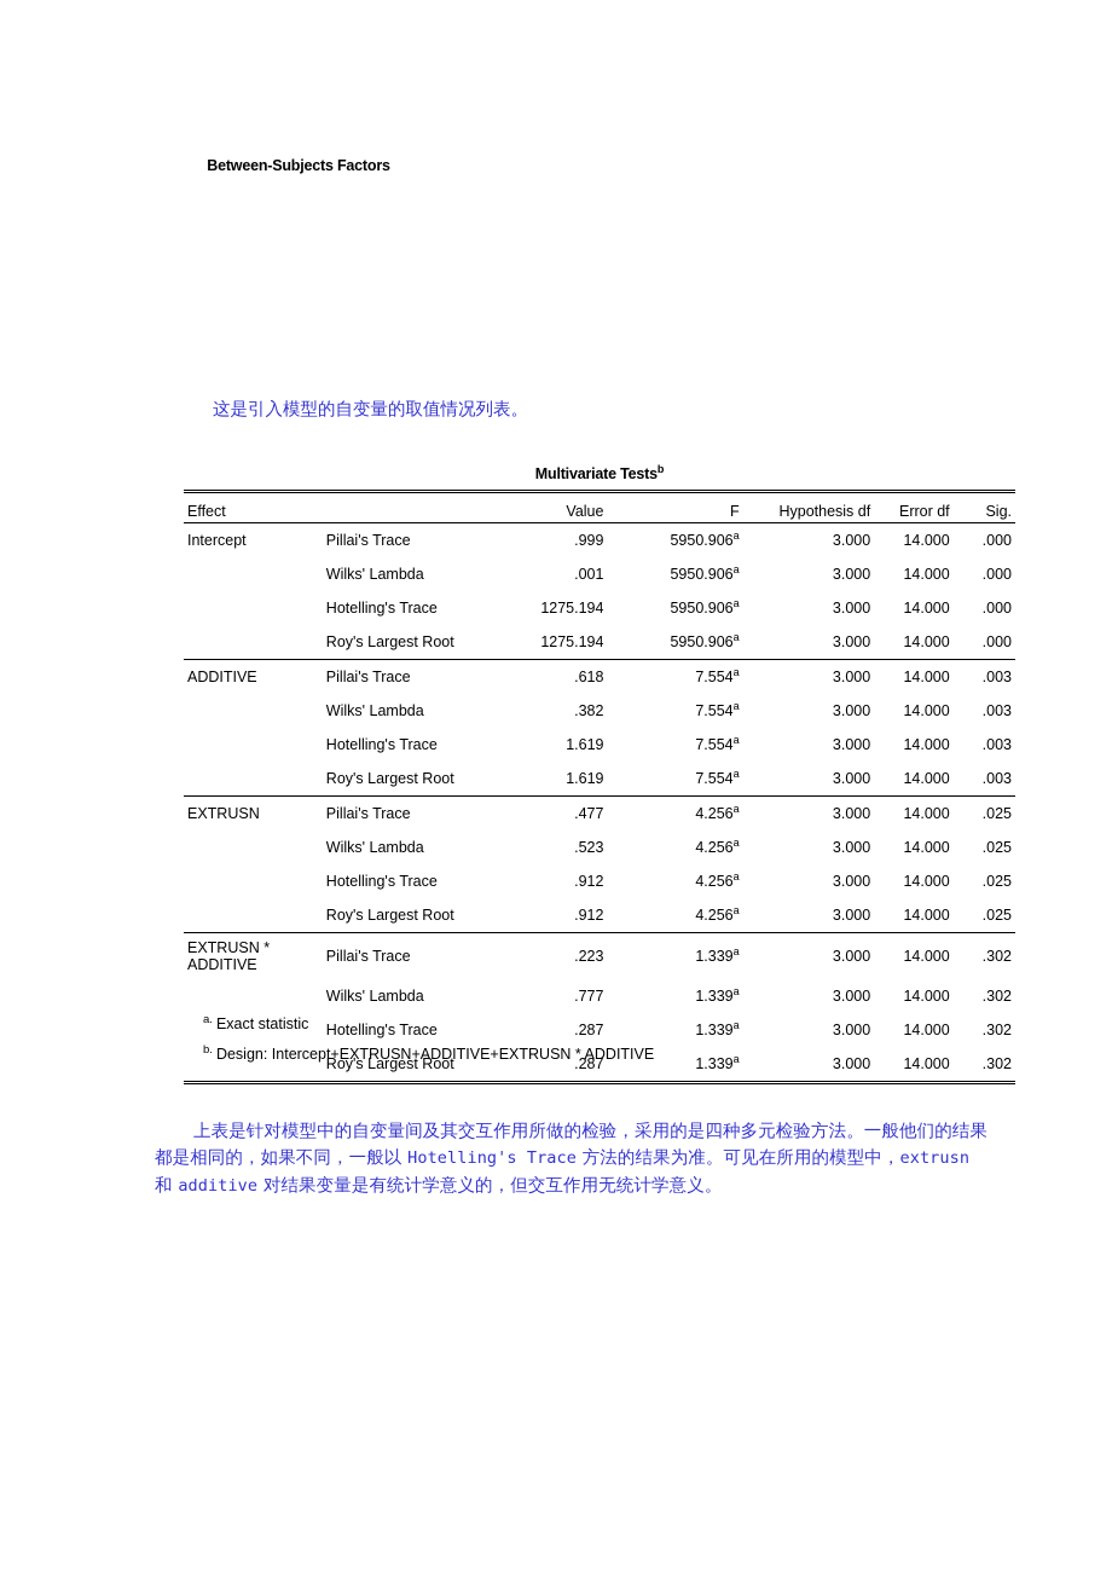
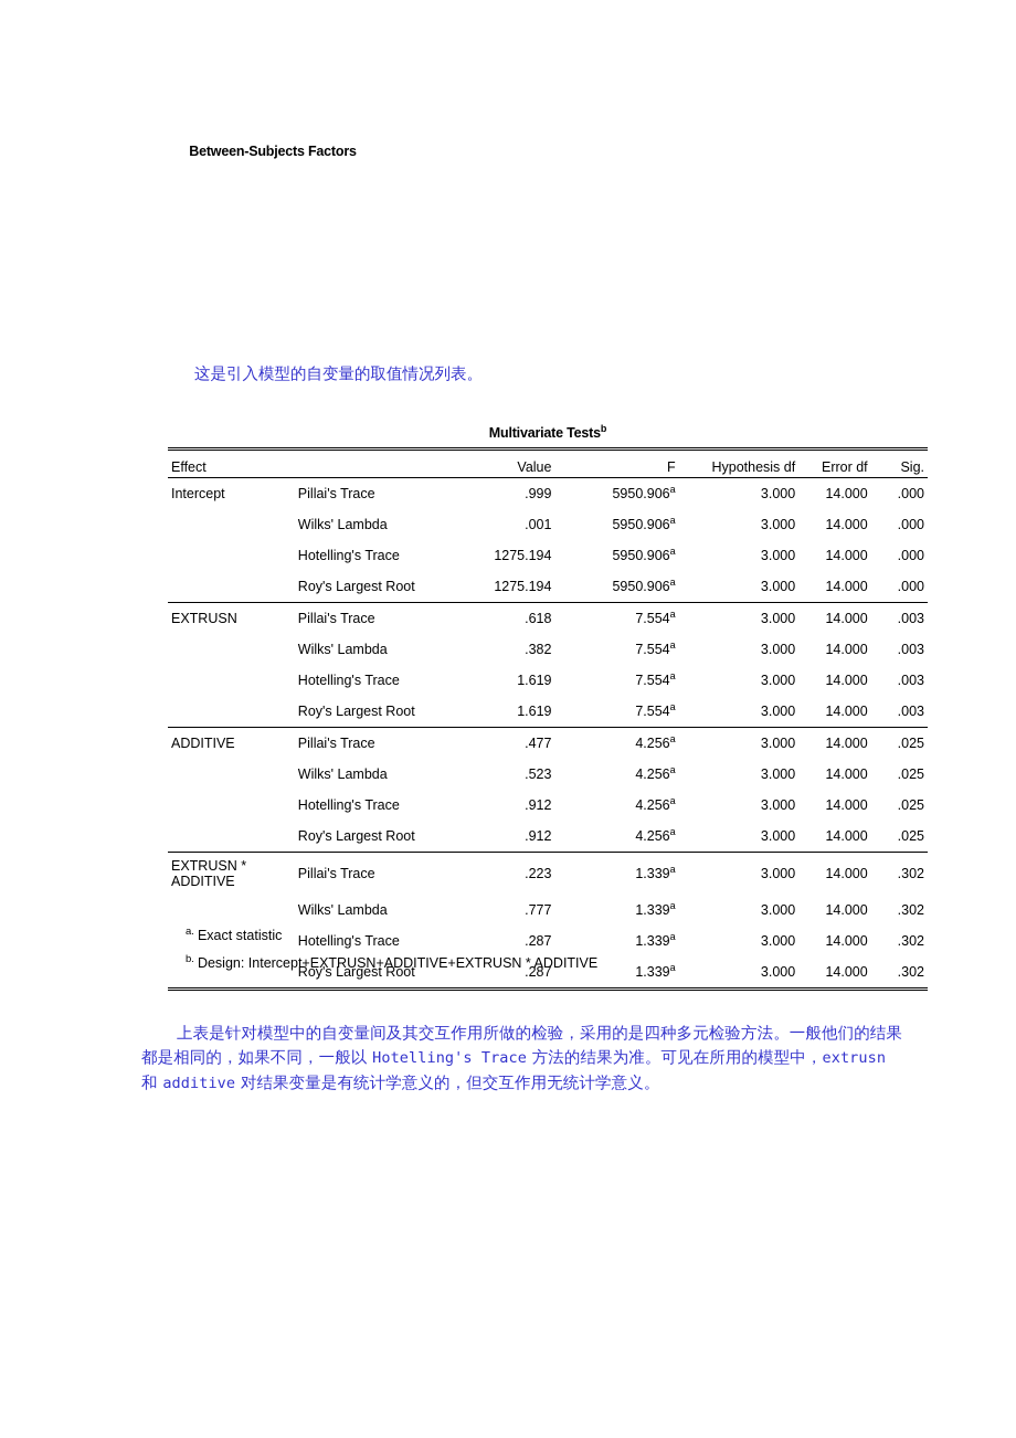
  Between-Subjects Factors
  这是引入模型的自变量的取值情况列表。
  Multivariate Testsb
  Effect		Value	F	Hypothesis df	Error df	Sig.
  Intercept	Pillai's Trace	.999	5950.906a	3.000	14.000	.000
  	Wilks' Lambda	.001	5950.906a	3.000	14.000	.000
  	Hotelling's Trace	1275.194	5950.906a	3.000	14.000	.000
  	Roy's Largest Root	1275.194	5950.906a	3.000	14.000	.000
- ADDITIVE	Pillai's Trace	.618	7.554a	3.000	14.000	.003
+ EXTRUSN	Pillai's Trace	.618	7.554a	3.000	14.000	.003
  	Wilks' Lambda	.382	7.554a	3.000	14.000	.003
  	Hotelling's Trace	1.619	7.554a	3.000	14.000	.003
  	Roy's Largest Root	1.619	7.554a	3.000	14.000	.003
- EXTRUSN	Pillai's Trace	.477	4.256a	3.000	14.000	.025
+ ADDITIVE	Pillai's Trace	.477	4.256a	3.000	14.000	.025
  	Wilks' Lambda	.523	4.256a	3.000	14.000	.025
  	Hotelling's Trace	.912	4.256a	3.000	14.000	.025
  	Roy's Largest Root	.912	4.256a	3.000	14.000	.025
  EXTRUSN * ADDITIVE	Pillai's Trace	.223	1.339a	3.000	14.000	.302
  	Wilks' Lambda	.777	1.339a	3.000	14.000	.302
  	Hotelling's Trace	.287	1.339a	3.000	14.000	.302
  	Roy's Largest Root	.287	1.339a	3.000	14.000	.302
  a. Exact statistic
  b. Design: Intercept+EXTRUSN+ADDITIVE+EXTRUSN * ADDITIVE
  上表是针对模型中的自变量间及其交互作用所做的检验，采用的是四种多元检验方法。一般他们的结果都是相同的，如果不同，一般以 Hotelling's Trace 方法的结果为准。可见在所用的模型中，extrusn 和 additive 对结果变量是有统计学意义的，但交互作用无统计学意义。
